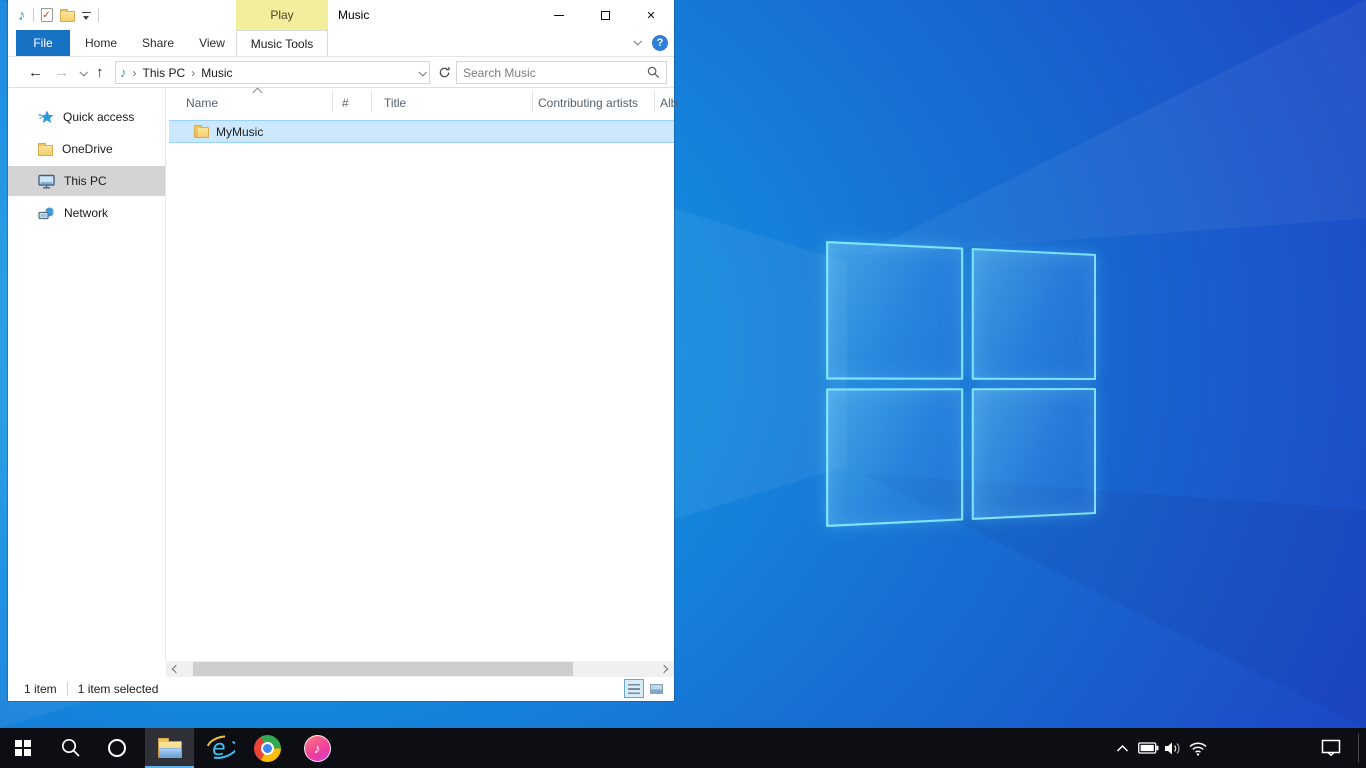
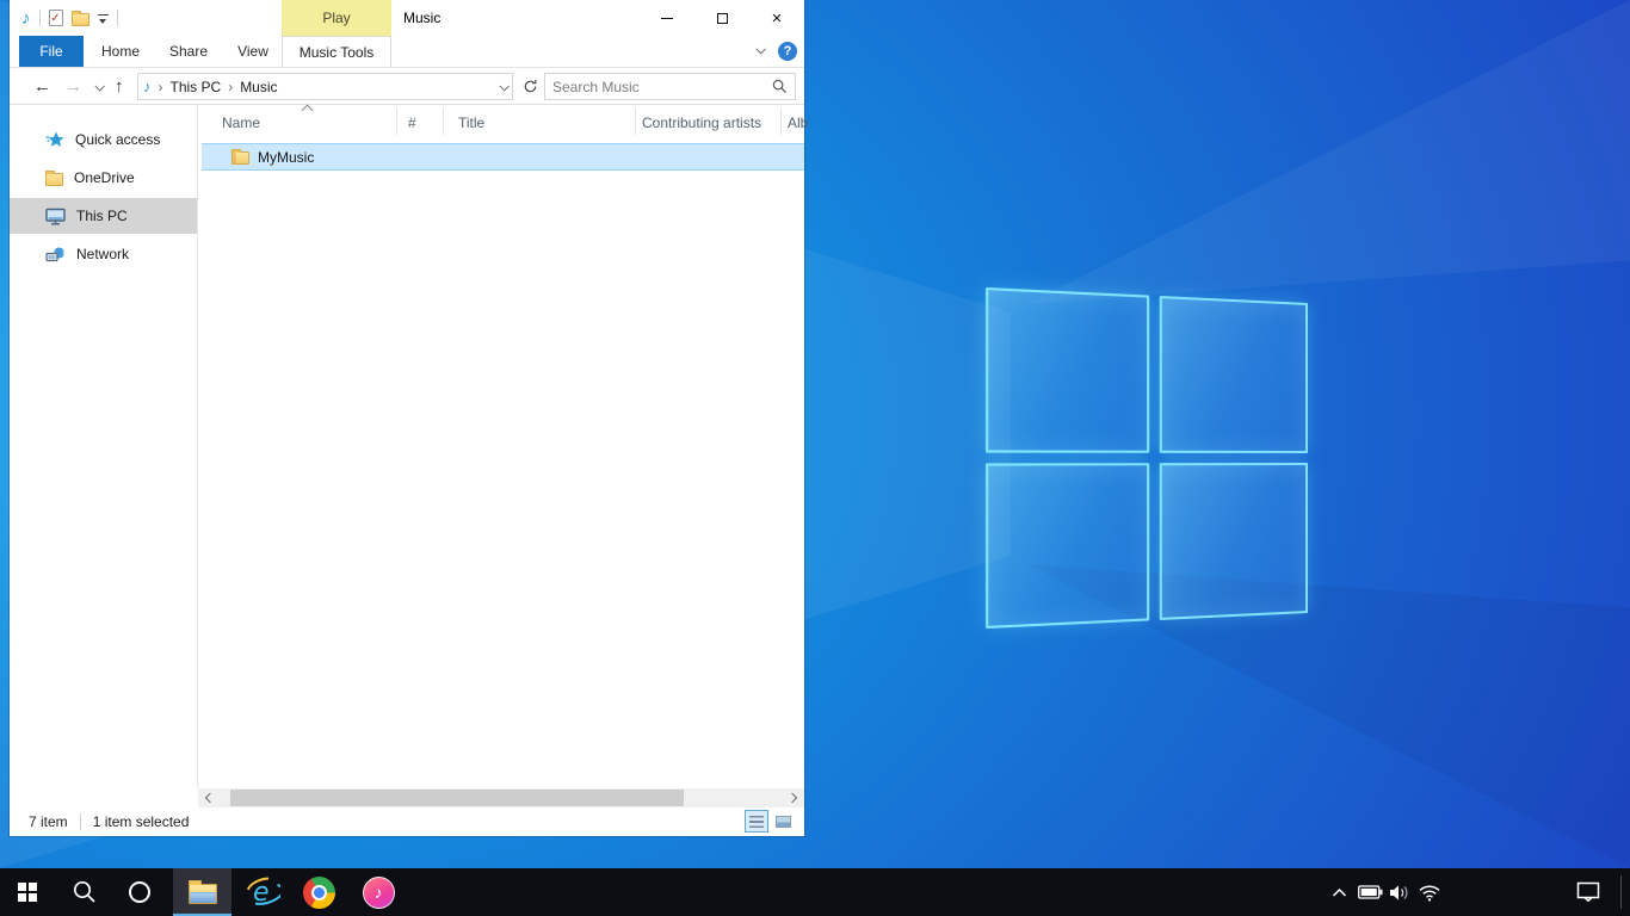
  ♪
  ✓
  Play
  Music
  ×
  File
  Home
  Share
  View
  Music Tools
  ?
  ←
  →
  ↑
  ♪
  ›
  This PC
  ›
  Music
  Search Music
  Quick access
  OneDrive
  This PC
  Network
  Name
  #
  Title
  Contributing artists
  Alb
  MyMusic
- 1 item
+ 7 item
  1 item selected
  e
  ♪
